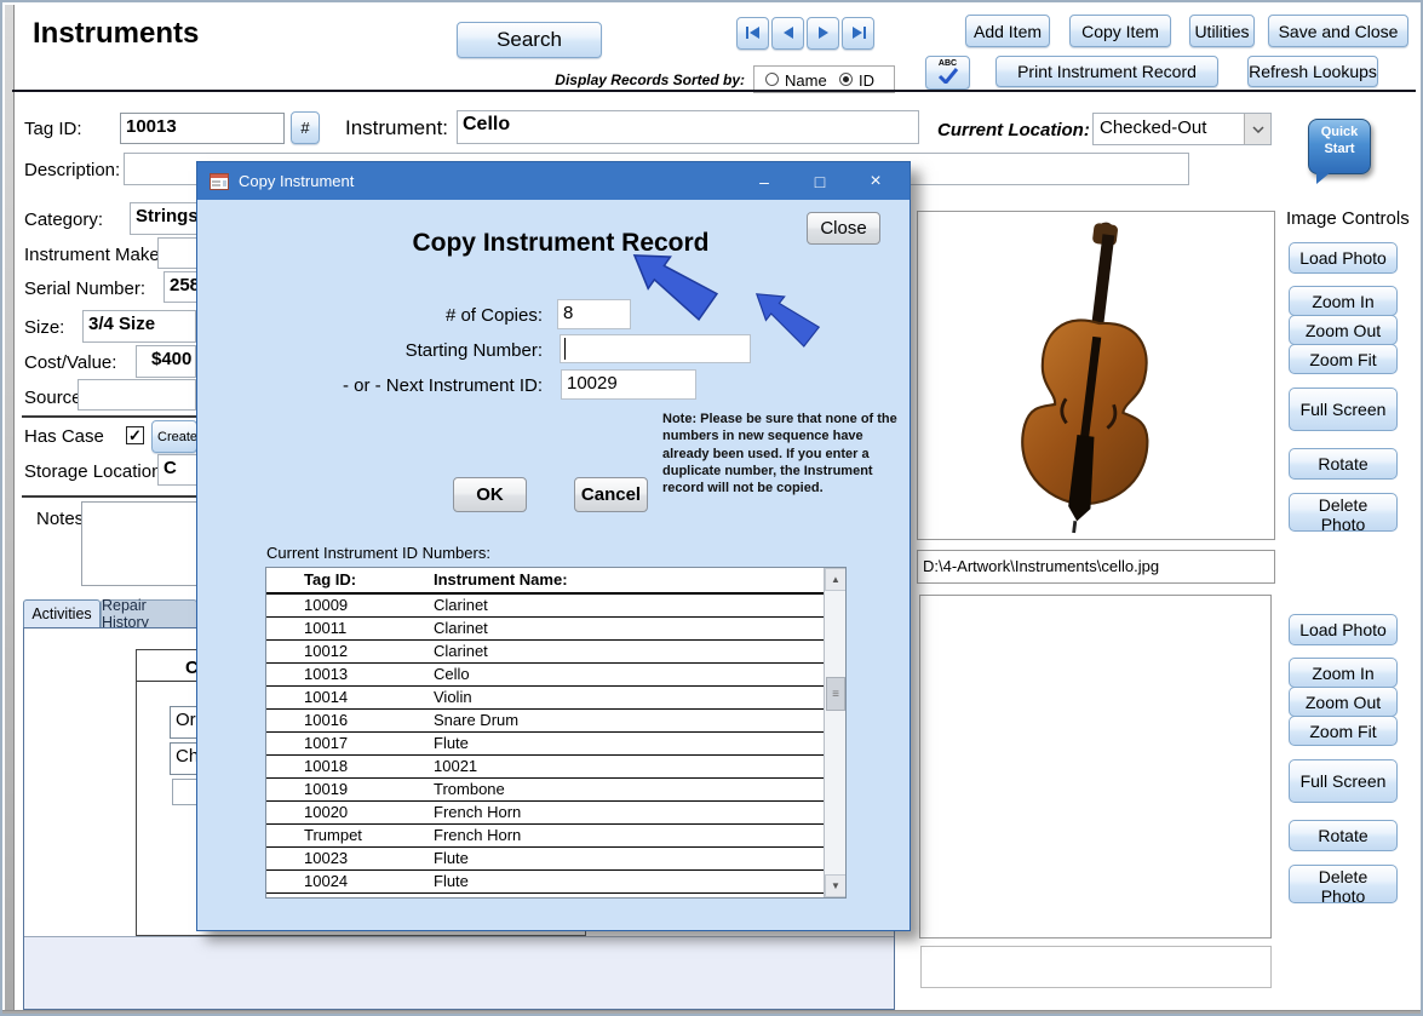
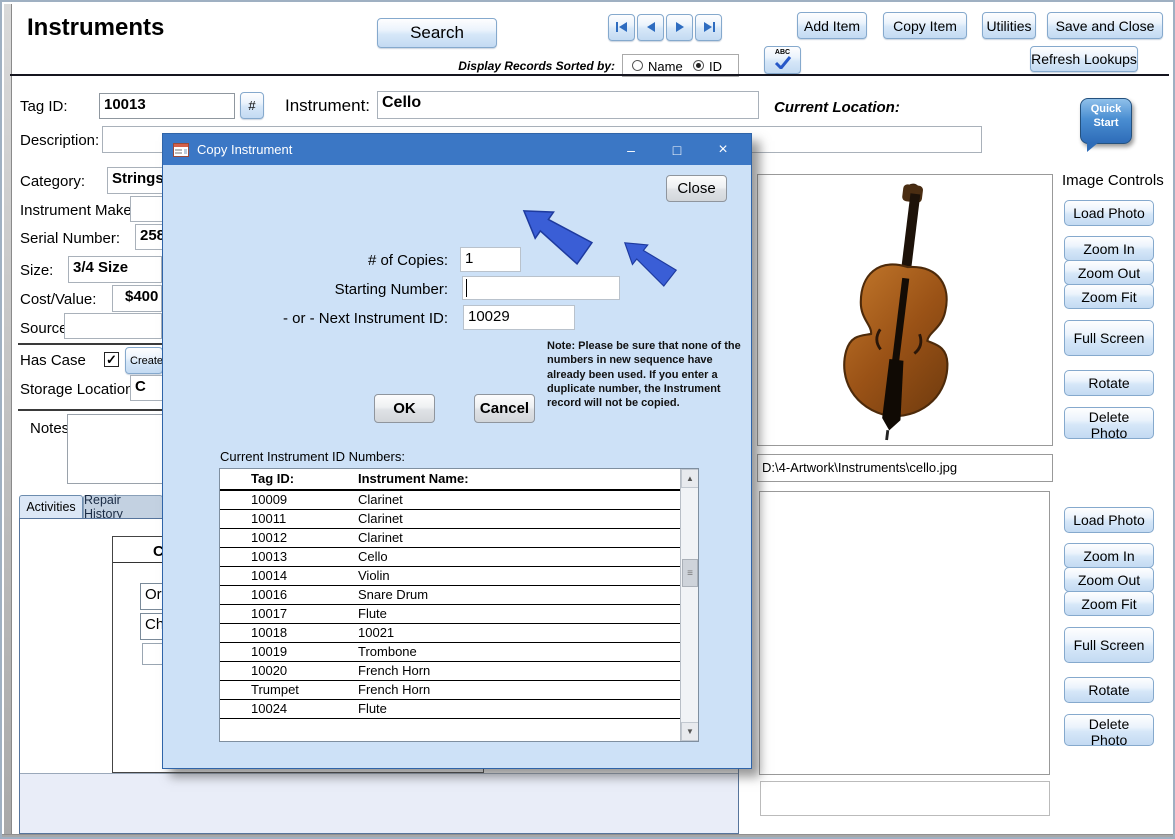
  Instruments
  Search
  Display Records Sorted by:
  Name
  ID
  Add Item
  Copy Item
  Utilities
  Save and Close
- Print Instrument Record
  Refresh Lookups
  Tag ID:
  10013
  #
  Instrument:
  Cello
  Current Location:
- Checked-Out
  Quick Start
  Description:
  Category:
  Strings
  Instrument Make
  Serial Number:
  258
  Size:
  3/4 Size
  Cost/Value:
  $400
  Sourc
  Has Case
  Create
  Storage Locatio
  C
  Notes
  Activities
  Repair History
  D:\4-Artwork\Instruments\cello.jpg
  Image Controls
  Load Photo
  Zoom In
  Zoom Out
  Zoom Fit
  Full Screen
  Rotate
  Delete Photo
  Load Photo
  Zoom In
  Zoom Out
  Zoom Fit
  Full Screen
  Rotate
  Delete Photo
  Copy Instrument
  –
  □
  ×
  Close
- Copy Instrument Record
  # of Copies:
- 8
+ 1
  Starting Number:
  - or - Next Instrument ID:
  10029
  Note: Please be sure that none of the numbers in new sequence have already been used. If you enter a duplicate number, the Instrument record will not be copied.
  OK
  Cancel
  Current Instrument ID Numbers:
  Tag ID:	Instrument Name:
  10009	Clarinet
  10011	Clarinet
  10012	Clarinet
  10013	Cello
  10014	Violin
  10016	Snare Drum
  10017	Flute
  10018	10021
  10019	Trombone
  10020	French Horn
  Trumpet	French Horn
- 10023	Flute
  10024	Flute
  ▲
  ≡
  ▼
